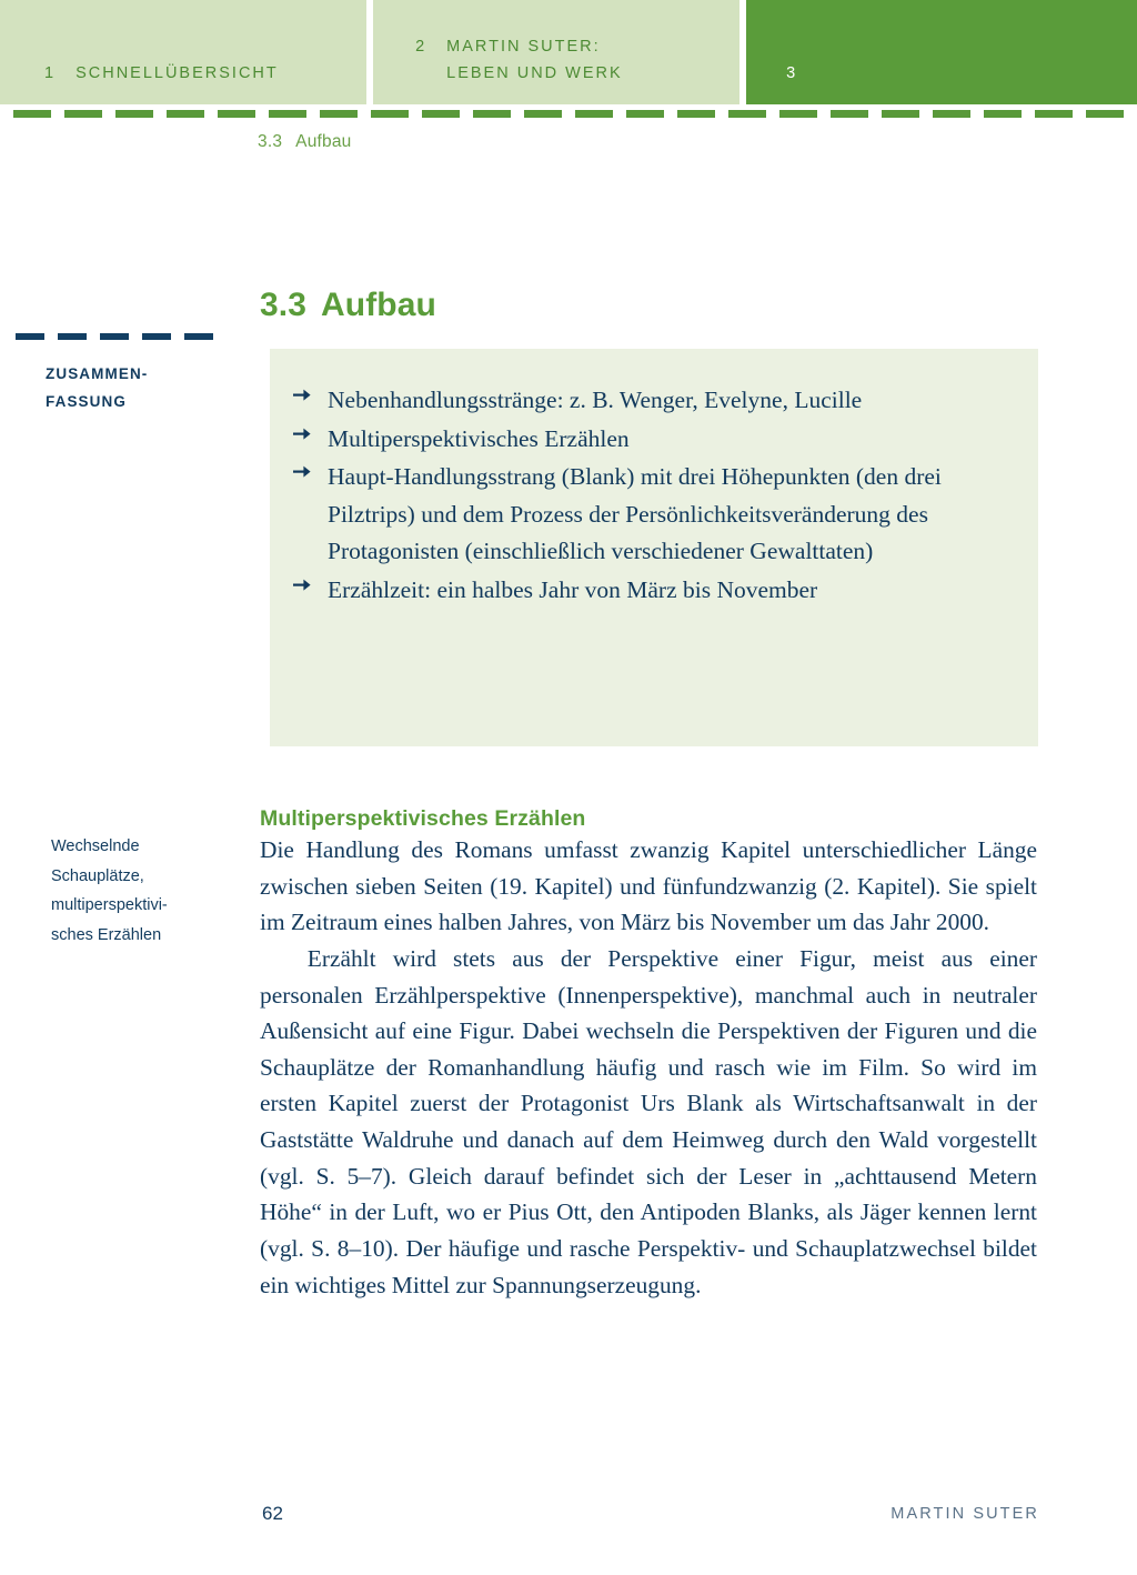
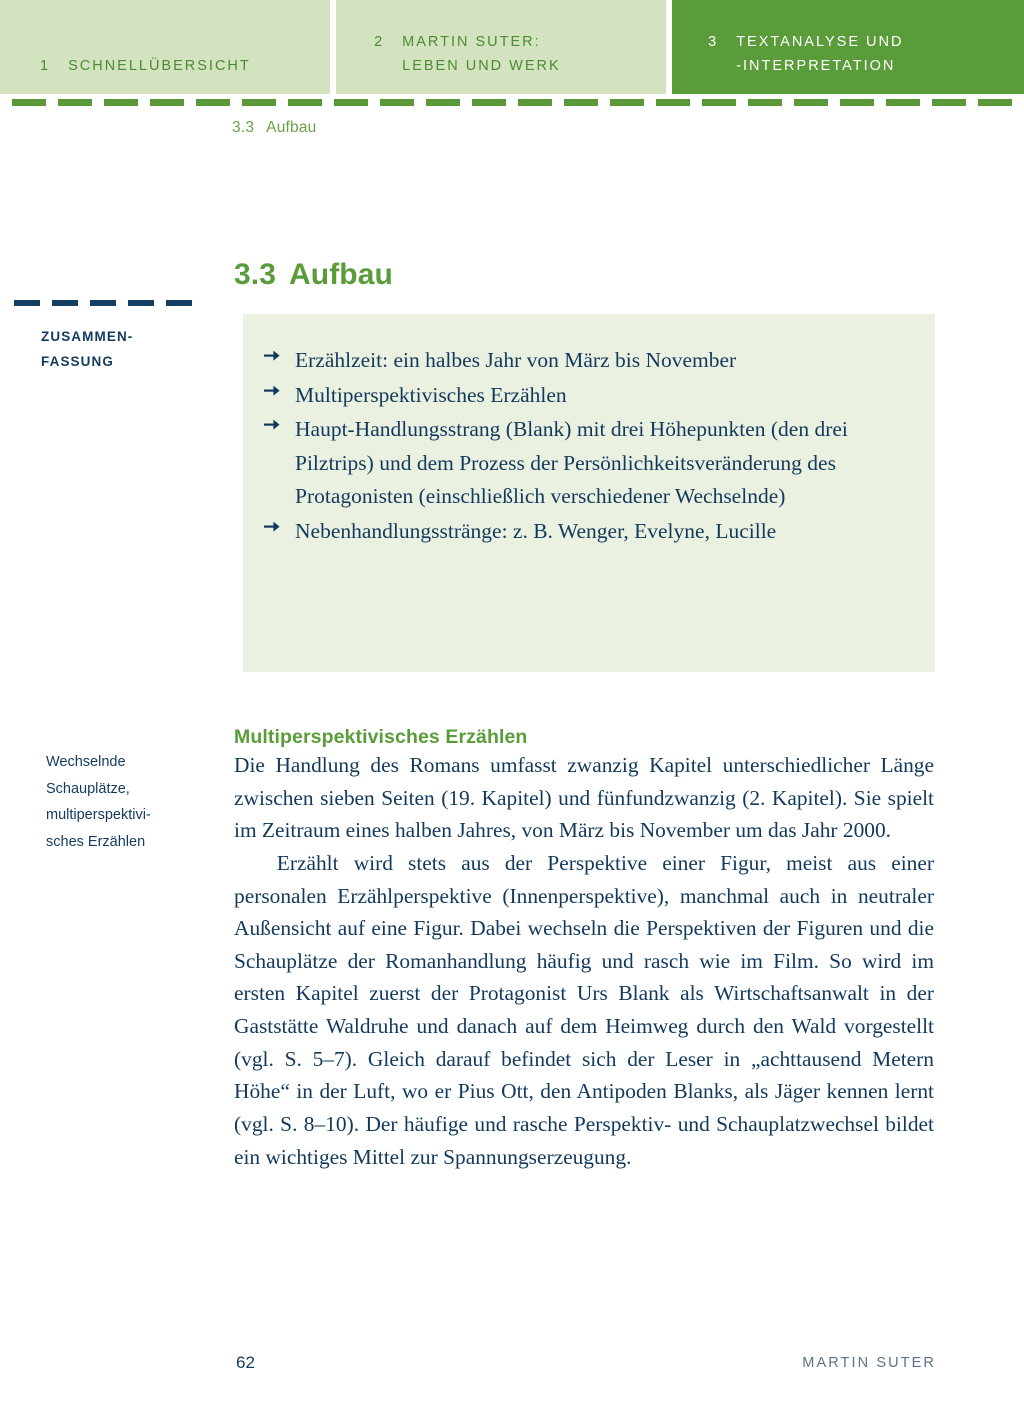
  1
  SCHNELLÜBERSICHT
  2
  MARTIN SUTER:
  LEBEN UND WERK
  3
+ TEXTANALYSE UND
+ -INTERPRETATION
  3.3 Aufbau
  3.3 Aufbau
  ZUSAMMEN-
  FASSUNG
- Nebenhandlungsstränge: z. B. Wenger, Evelyne, Lucille
+ Erzählzeit: ein halbes Jahr von März bis November
  Multiperspektivisches Erzählen
- Haupt-Handlungsstrang (Blank) mit drei Höhepunkten (den drei Pilztrips) und dem Prozess der Persönlichkeitsveränderung des Protagonisten (einschließlich verschiedener Gewalttaten)
+ Haupt-Handlungsstrang (Blank) mit drei Höhepunkten (den drei Pilztrips) und dem Prozess der Persönlichkeitsveränderung des Protagonisten (einschließlich verschiedener Wechselnde)
- Erzählzeit: ein halbes Jahr von März bis November
+ Nebenhandlungsstränge: z. B. Wenger, Evelyne, Lucille
  Wechselnde
  Schauplätze,
  multiperspektivi-
  sches Erzählen
  Multiperspektivisches Erzählen
  Die Handlung des Romans umfasst zwanzig Kapitel unterschiedlicher Länge zwischen sieben Seiten (19. Kapitel) und fünfundzwanzig (2. Kapitel). Sie spielt im Zeitraum eines halben Jahres, von März bis November um das Jahr 2000.
  Erzählt wird stets aus der Perspektive einer Figur, meist aus einer personalen Erzählperspektive (Innenperspektive), manchmal auch in neutraler Außensicht auf eine Figur. Dabei wechseln die Perspektiven der Figuren und die Schauplätze der Romanhandlung häufig und rasch wie im Film. So wird im ersten Kapitel zuerst der Protagonist Urs Blank als Wirtschaftsanwalt in der Gaststätte Waldruhe und danach auf dem Heimweg durch den Wald vorgestellt (vgl. S. 5–7). Gleich darauf befindet sich der Leser in „achttausend Metern Höhe“ in der Luft, wo er Pius Ott, den Antipoden Blanks, als Jäger kennen lernt (vgl. S. 8–10). Der häufige und rasche Perspektiv- und Schauplatzwechsel bildet ein wichtiges Mittel zur Spannungserzeugung.
  62
  MARTIN SUTER
